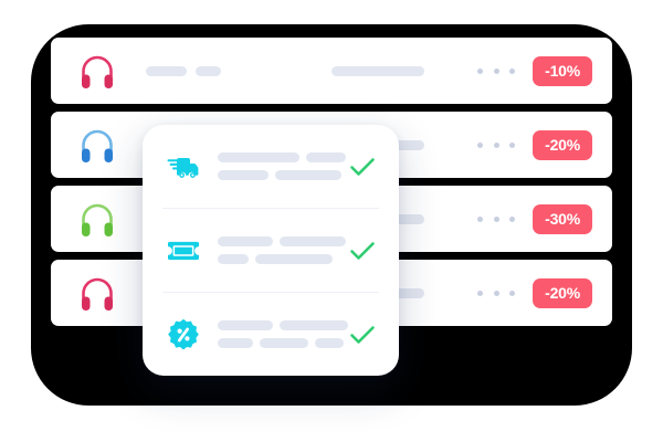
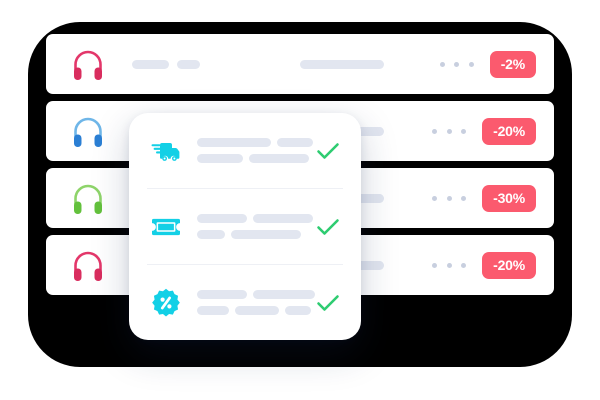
- -10%
+ -2%
  -20%
  -30%
  -20%
